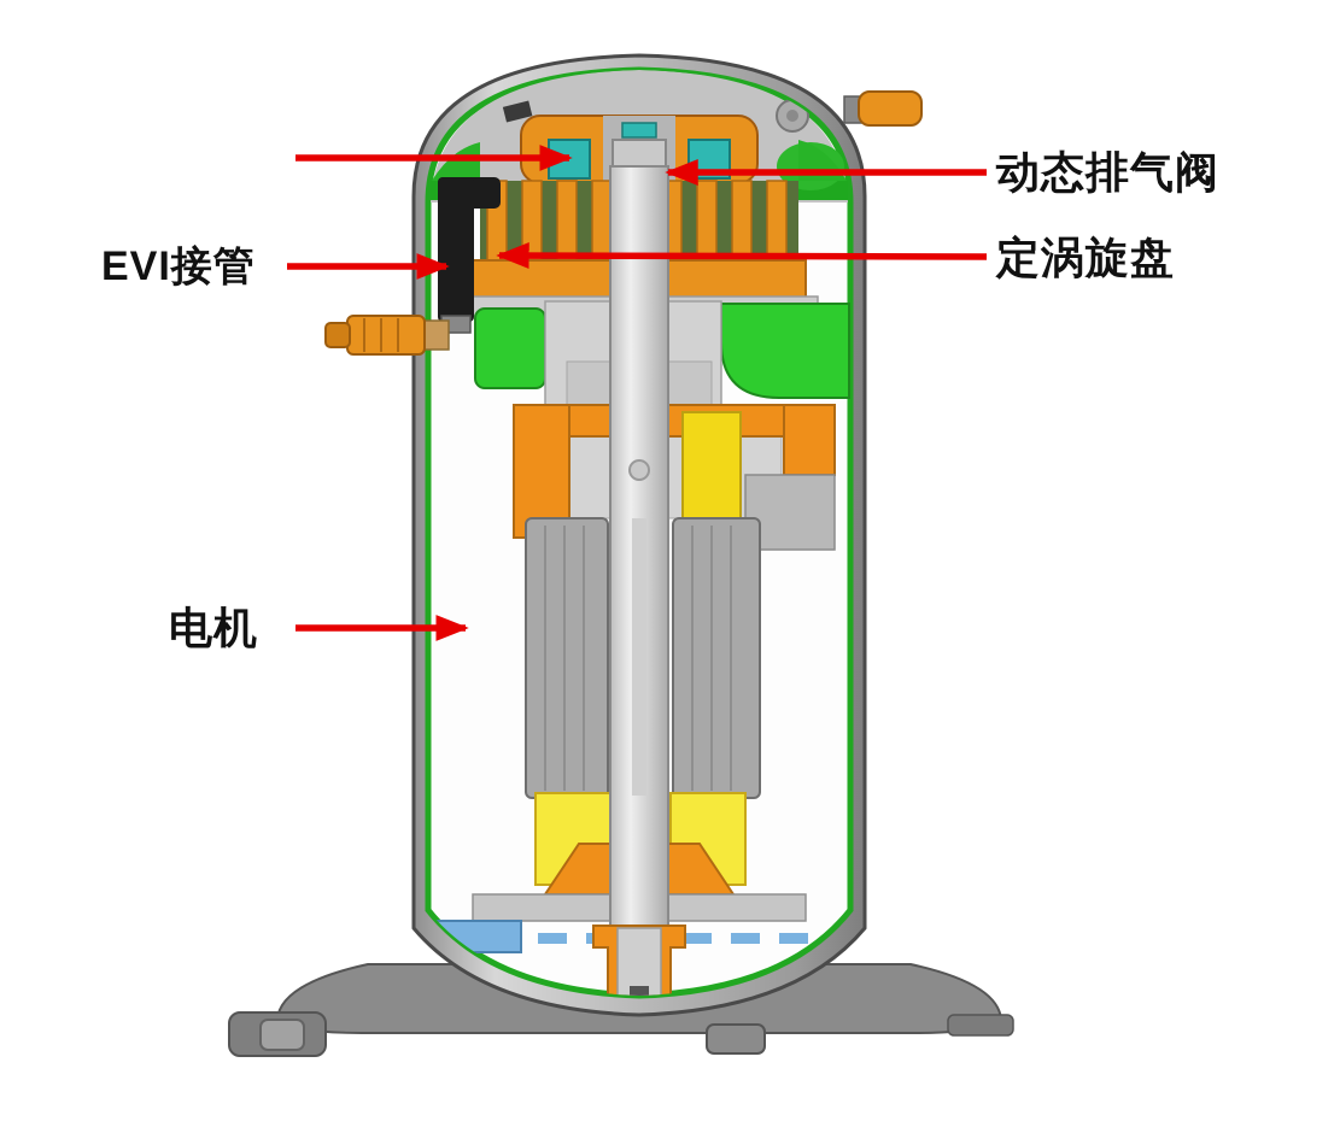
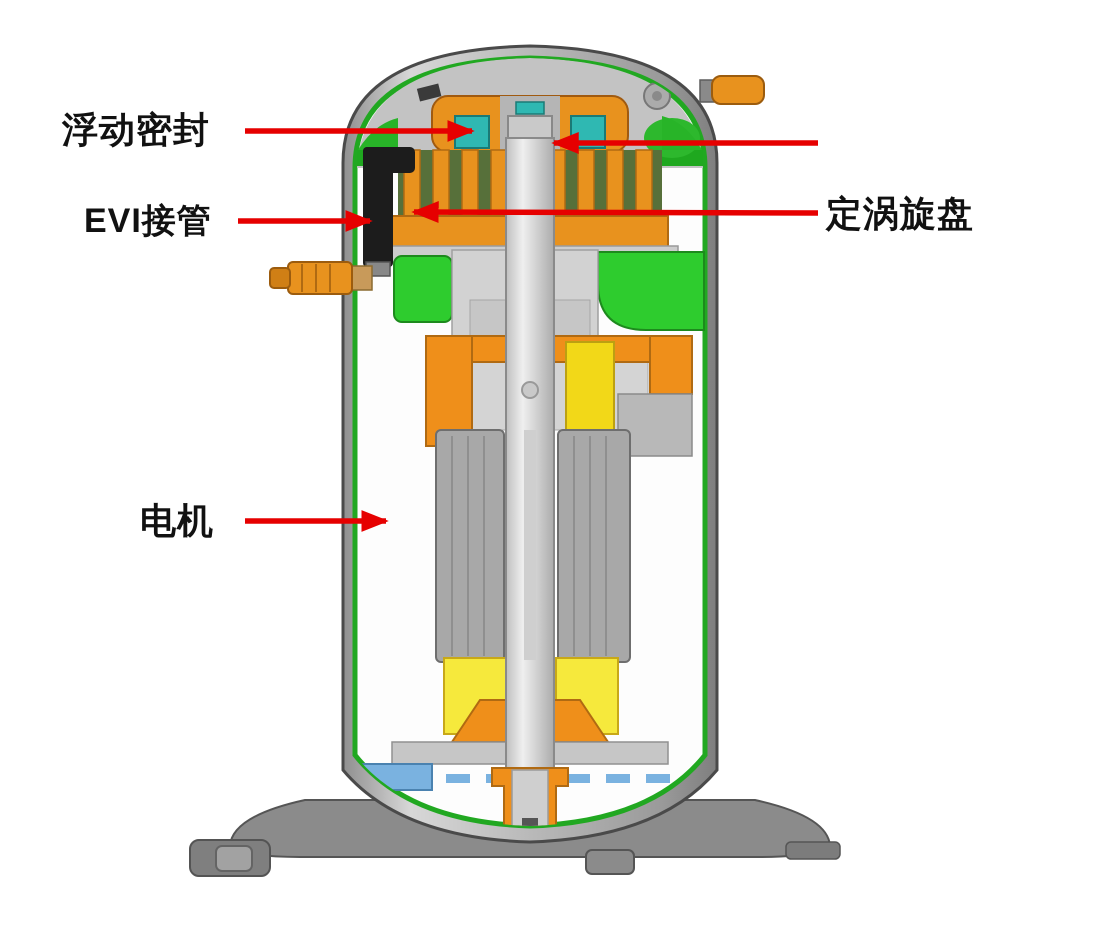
+ 浮动密封
  EVI接管
- 动态排气阀
  定涡旋盘
  电机
